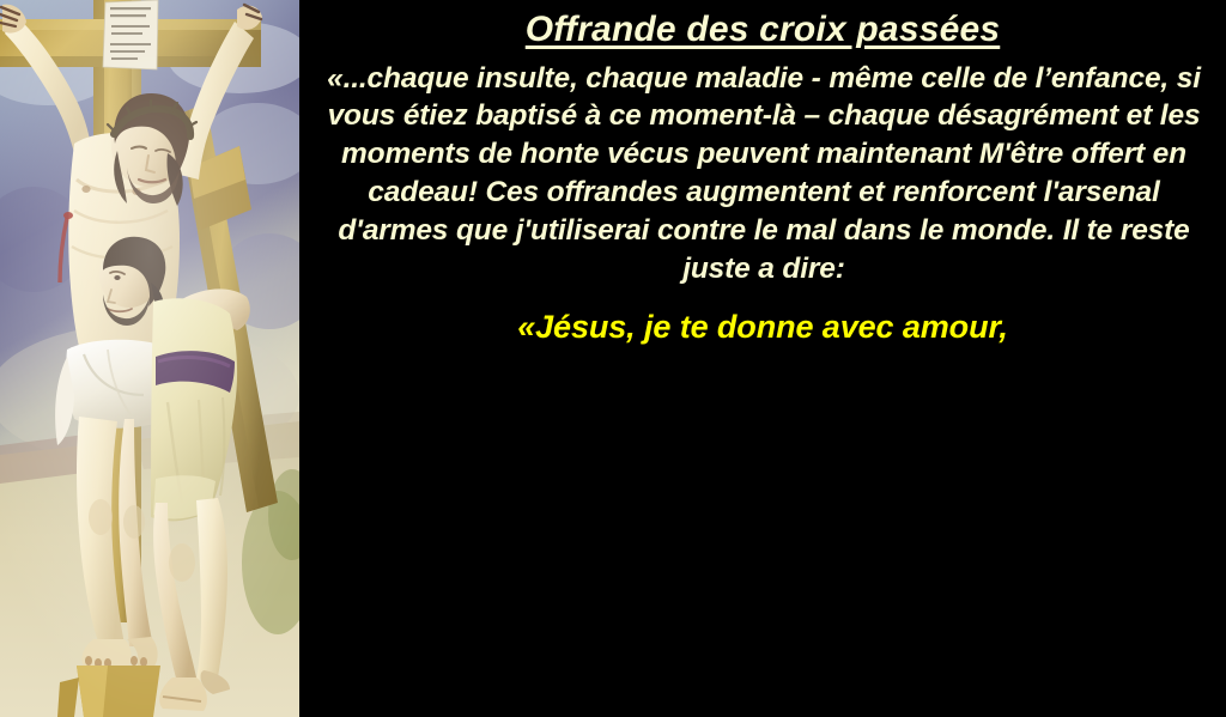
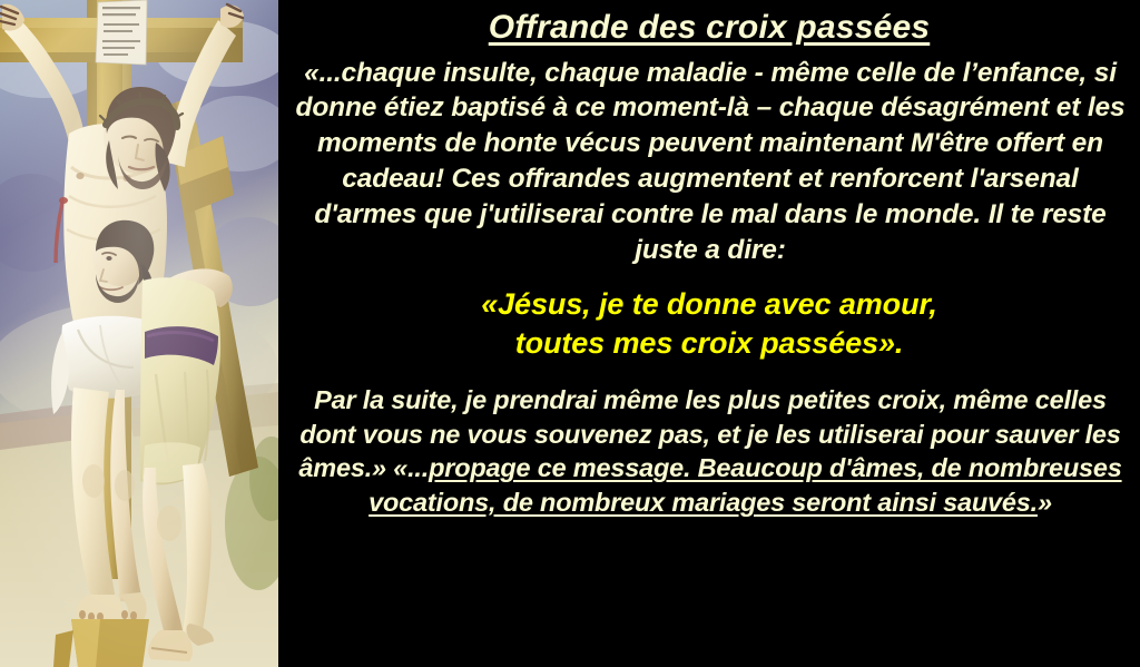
  Offrande des croix passées
- «...chaque insulte, chaque maladie - même celle de l’enfance, si vous étiez baptisé à ce moment-là – chaque désagrément et les moments de honte vécus peuvent maintenant M'être offert en cadeau! Ces offrandes augmentent et renforcent l'arsenal d'armes que j'utiliserai contre le mal dans le monde. Il te reste juste a dire:
+ «...chaque insulte, chaque maladie - même celle de l’enfance, si donne étiez baptisé à ce moment-là – chaque désagrément et les moments de honte vécus peuvent maintenant M'être offert en cadeau! Ces offrandes augmentent et renforcent l'arsenal d'armes que j'utiliserai contre le mal dans le monde. Il te reste juste a dire:
  «Jésus, je te donne avec amour,
+ toutes mes croix passées».
+ Par la suite, je prendrai même les plus petites croix, même celles dont vous ne vous souvenez pas, et je les utiliserai pour sauver les âmes.» «...propage ce message. Beaucoup d'âmes, de nombreuses vocations, de nombreux mariages seront ainsi sauvés.»
